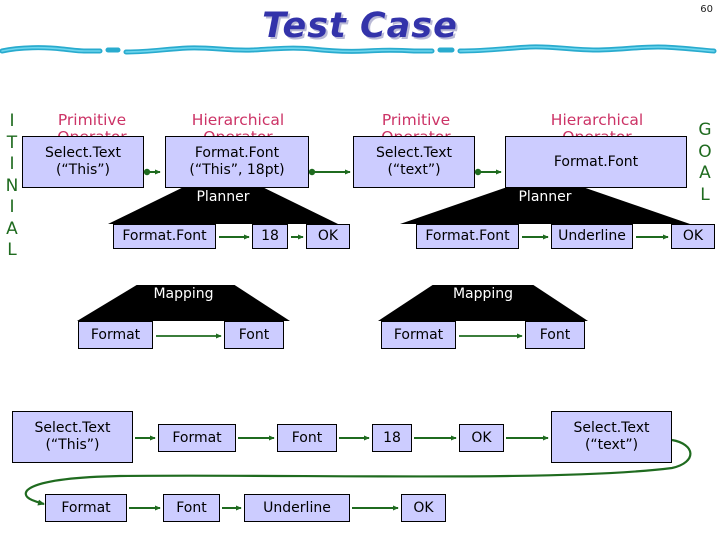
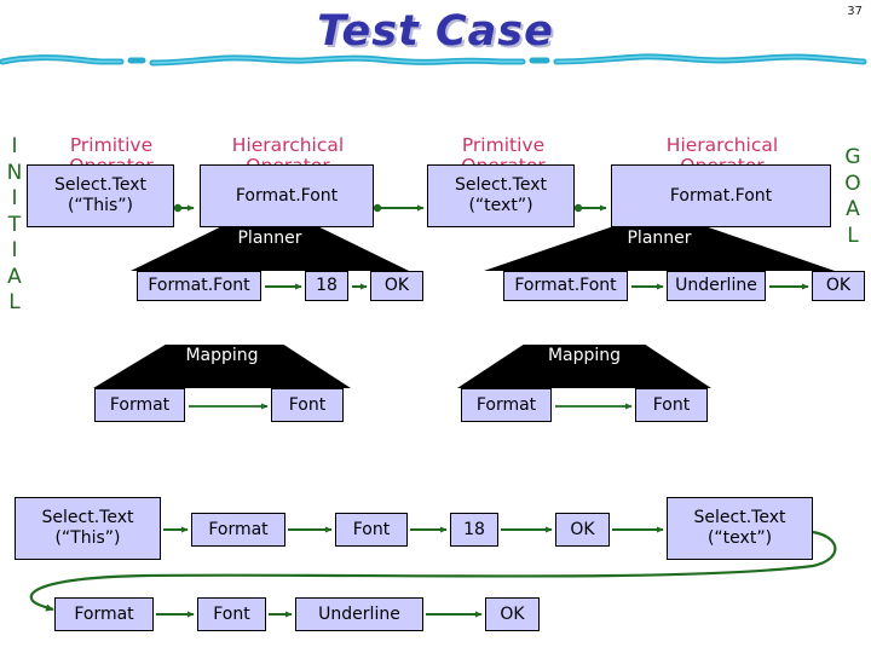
  Test Case
- 60
+ 37
  I
- T
+ N
  I
- N
+ T
  I
  A
  L
  G
  O
  A
  L
  Primitive
  Hierarchical
  Primitive
  Hierarchical
  Select.Text
  (“This”)
  Format.Font
- (“This”, 18pt)
  Select.Text
  (“text”)
  Format.Font
  Planner
  Format.Font
  18
  OK
  Planner
  Format.Font
  Underline
  OK
  Mapping
  Format
  Font
  Mapping
  Format
  Font
  Select.Text
  (“This”)
  Format
  Font
  18
  OK
  Select.Text
  (“text”)
  Format
  Font
  Underline
  OK
